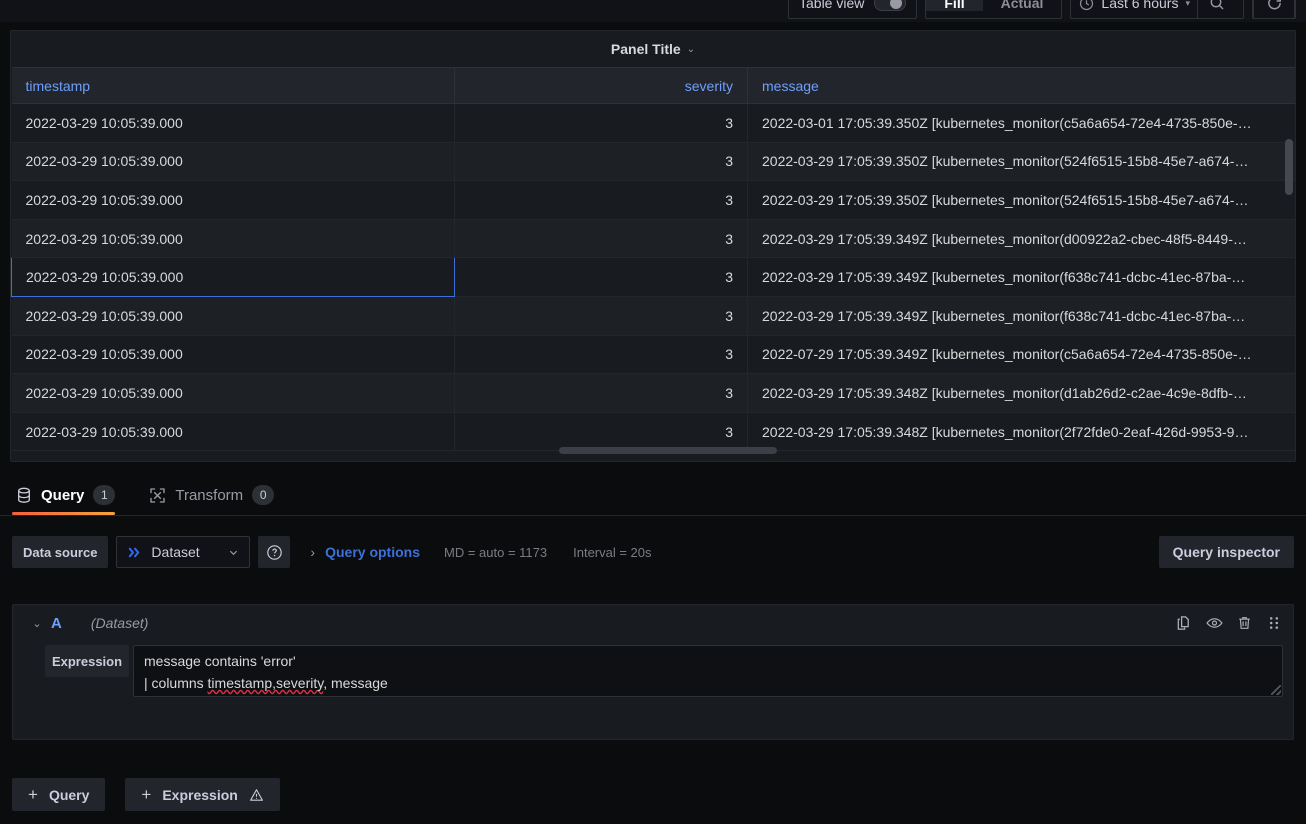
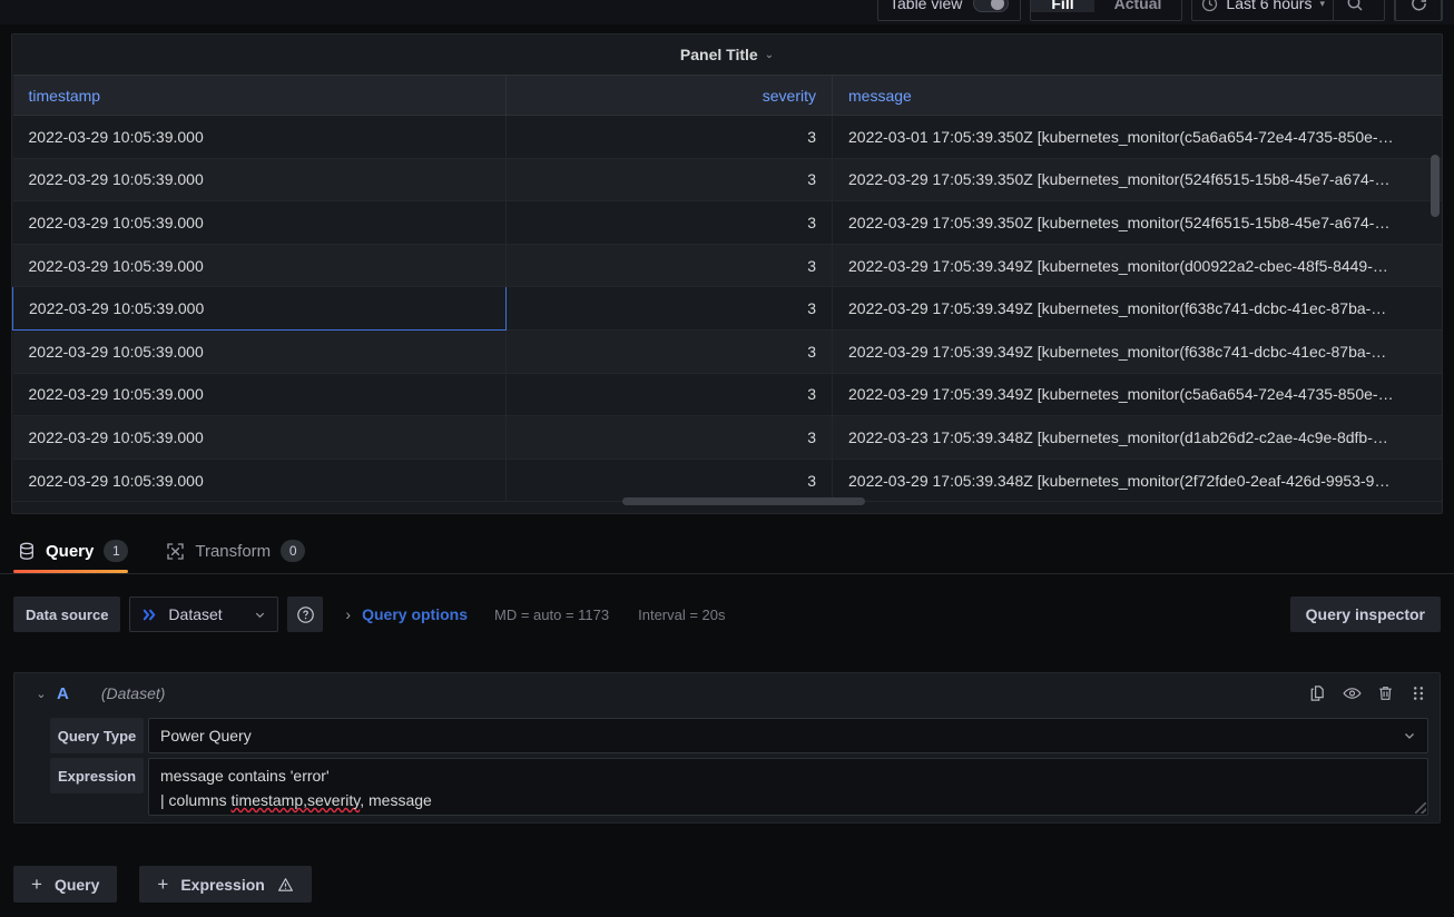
  Table view
  Fill
  Actual
  Last 6 hours
  ▾
  Panel Title
  ⌄
  timestamp	severity	message
  2022-03-29 10:05:39.000	3	2022-03-01 17:05:39.350Z [kubernetes_monitor(c5a6a654-72e4-4735-850e-…
  2022-03-29 10:05:39.000	3	2022-03-29 17:05:39.350Z [kubernetes_monitor(524f6515-15b8-45e7-a674-…
  2022-03-29 10:05:39.000	3	2022-03-29 17:05:39.350Z [kubernetes_monitor(524f6515-15b8-45e7-a674-…
  2022-03-29 10:05:39.000	3	2022-03-29 17:05:39.349Z [kubernetes_monitor(d00922a2-cbec-48f5-8449-…
  2022-03-29 10:05:39.000	3	2022-03-29 17:05:39.349Z [kubernetes_monitor(f638c741-dcbc-41ec-87ba-…
  2022-03-29 10:05:39.000	3	2022-03-29 17:05:39.349Z [kubernetes_monitor(f638c741-dcbc-41ec-87ba-…
- 2022-03-29 10:05:39.000	3	2022-07-29 17:05:39.349Z [kubernetes_monitor(c5a6a654-72e4-4735-850e-…
+ 2022-03-29 10:05:39.000	3	2022-03-29 17:05:39.349Z [kubernetes_monitor(c5a6a654-72e4-4735-850e-…
- 2022-03-29 10:05:39.000	3	2022-03-29 17:05:39.348Z [kubernetes_monitor(d1ab26d2-c2ae-4c9e-8dfb-…
+ 2022-03-29 10:05:39.000	3	2022-03-23 17:05:39.348Z [kubernetes_monitor(d1ab26d2-c2ae-4c9e-8dfb-…
  2022-03-29 10:05:39.000	3	2022-03-29 17:05:39.348Z [kubernetes_monitor(2f72fde0-2eaf-426d-9953-9…
  Query
  1
  Transform
  0
  Data source
  Dataset
  ›
  Query options
  MD = auto = 1173
  Interval = 20s
  Query inspector
  ⌄
  A
  (Dataset)
+ Query Type
+ Power Query
  Expression
  message contains 'error'
  | columns timestamp,severity, message
  +
  Query
  +
  Expression
